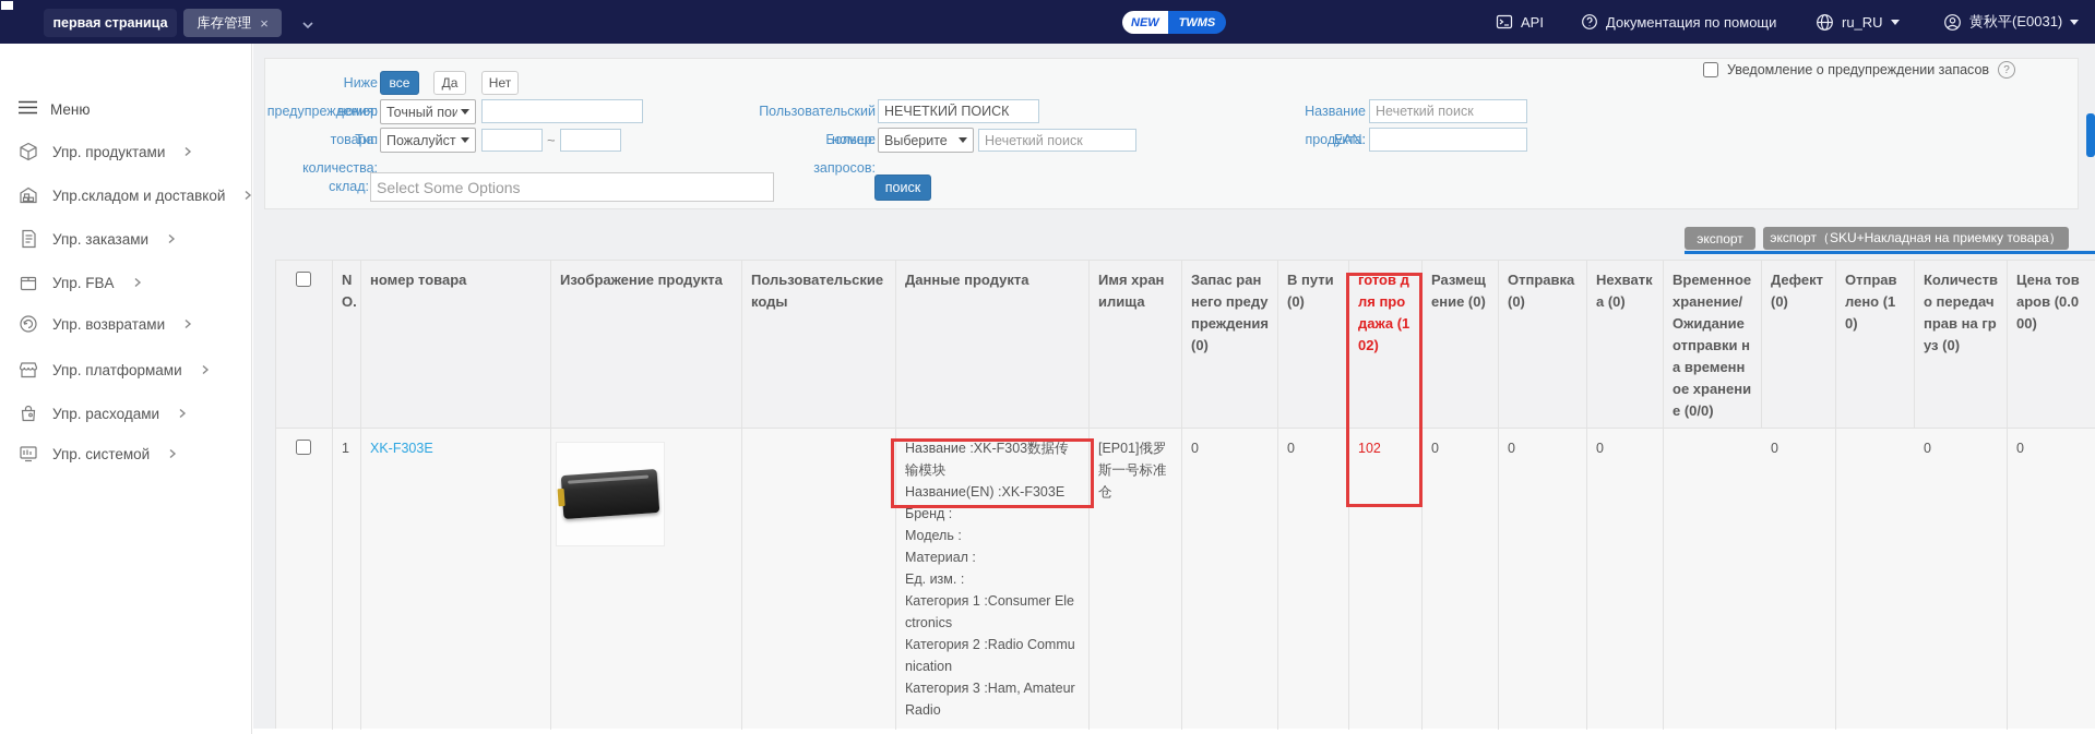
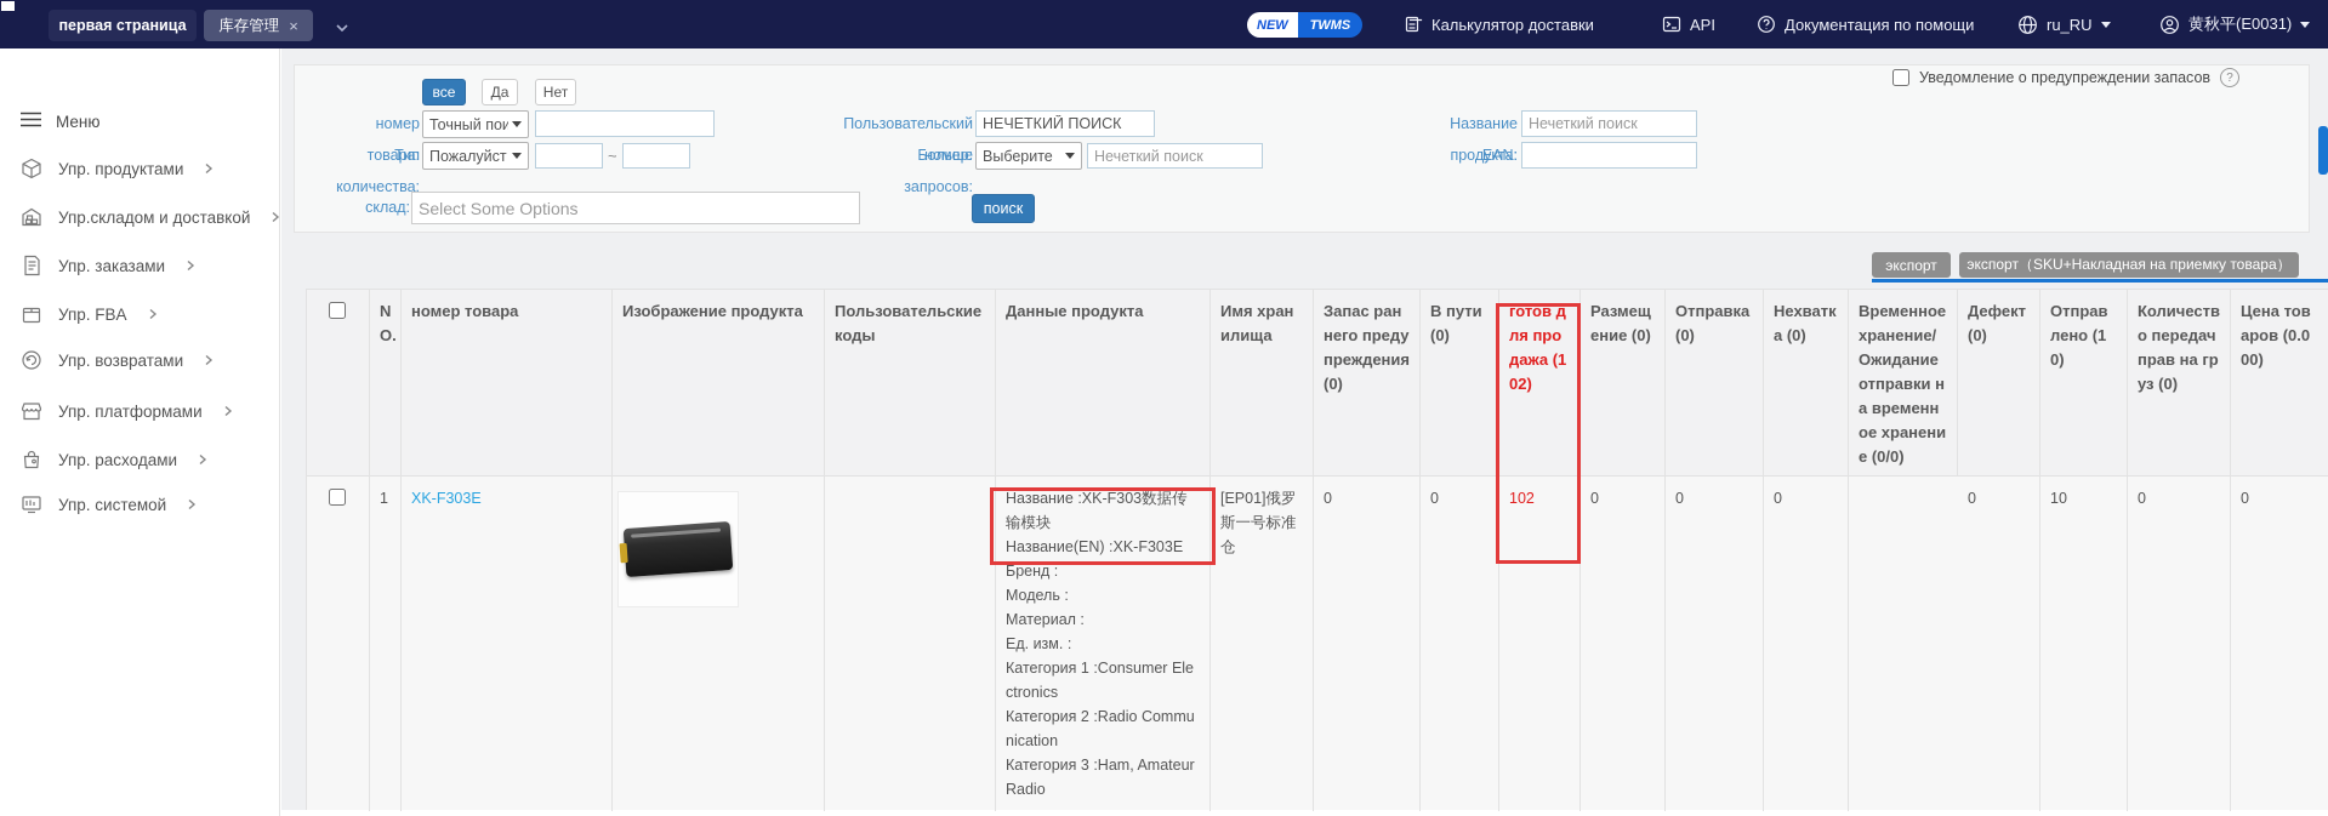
  первая страница
  库存管理
  ×
  NEW
  TWMS
+ Калькулятор доставки
  API
  Документация по помощи
  ru_RU
  黄秋平(E0031)
  Меню
  Упр. продуктами
  Упр.складом и доставкой
  Упр. заказами
  Упр. FBA
  Упр. возвратами
  Упр. платформами
  Упр. расходами
  Упр. системой
- Ниже предупреждения:
  номер товара:
  Тип количества:
  склад:
  все
  Да
  Нет
  Точный пои
  Пожалуйст
  ~
  Select Some Options
  Пользовательский номер:
  Больше запросов:
  НЕЧЕТКИЙ ПОИСК
  Выберите
  Нечеткий поиск
  поиск
  Название продукта:
  EAN:
  Нечеткий поиск
  Уведомление о предупреждении запасов
  ?
  экспорт
  экспорт（SKU+Накладная на приемку товара）
  NO.
  номер товара
  Изображение продукта
  Пользовательские коды
  Данные продукта
  Имя хранилища
  Запас раннего предупреждения (0)
  В пути (0)
  готов для продажа (102)
  Размещение (0)
  Отправка (0)
  Нехватка (0)
  Временное хранение/Ожидание отправки на временное хранение (0/0)
  Дефект (0)
  Отправлено (10)
  Количество передач прав на груз (0)
  Цена товаров (0.000)
  1
  XK-F303E
  Название :XK-F303数据传输模块
  Название(EN) :XK-F303E
  Бренд :
  Модель :
  Материал :
  Ед. изм. :
  Категория 1 :Consumer Electronics
  Категория 2 :Radio Communication
  Категория 3 :Ham, Amateur Radio
  [EP01]俄罗斯一号标准仓
  0
  0
  102
  0
  0
  0
  0
+ 10
  0
  0
